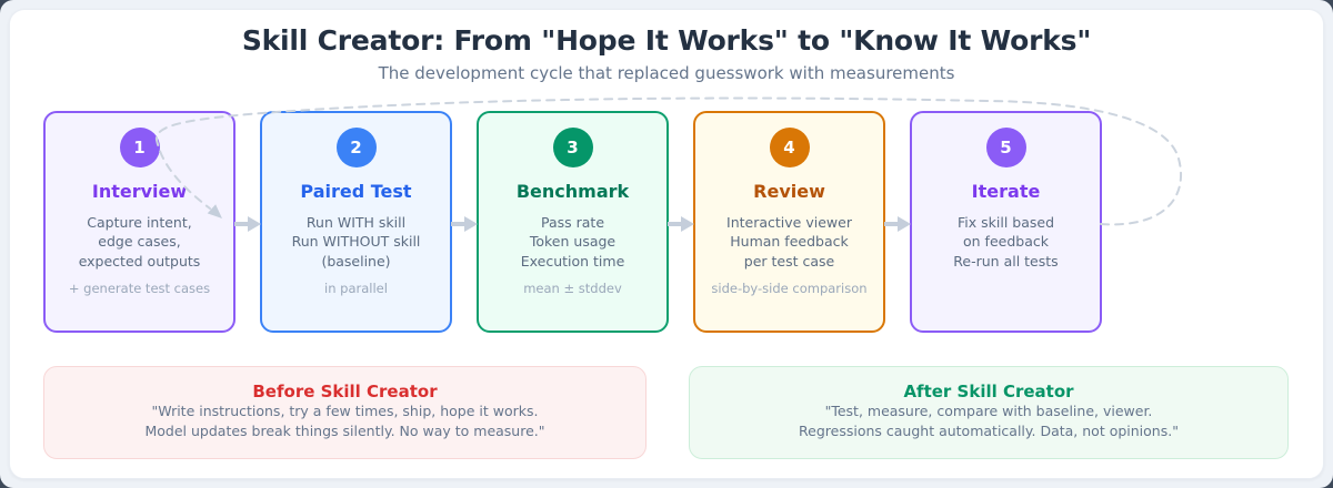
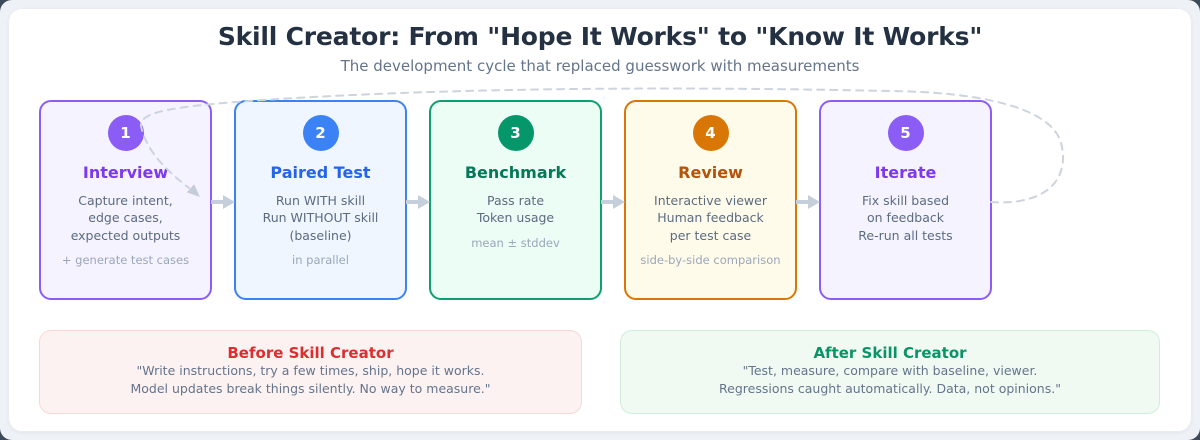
  Skill Creator: From "Hope It Works" to "Know It Works"
  The development cycle that replaced guesswork with measurements
  1
  Interview
  Capture intent,
  edge cases,
  expected outputs
  + generate test cases
  2
  Paired Test
  Run WITH skill
  Run WITHOUT skill
  (baseline)
  in parallel
  3
  Benchmark
  Pass rate
  Token usage
- Execution time
  mean ± stddev
  4
  Review
  Interactive viewer
  Human feedback
  per test case
  side-by-side comparison
  5
  Iterate
  Fix skill based
  on feedback
  Re-run all tests
  Before Skill Creator
  "Write instructions, try a few times, ship, hope it works.
  Model updates break things silently. No way to measure."
  After Skill Creator
  "Test, measure, compare with baseline, viewer.
  Regressions caught automatically. Data, not opinions."
